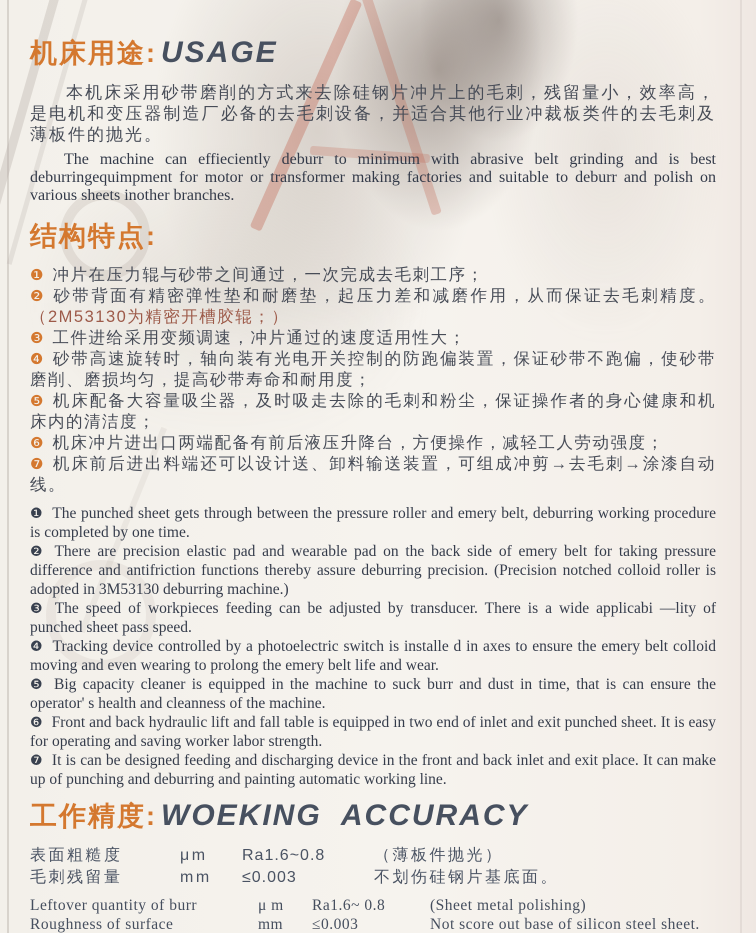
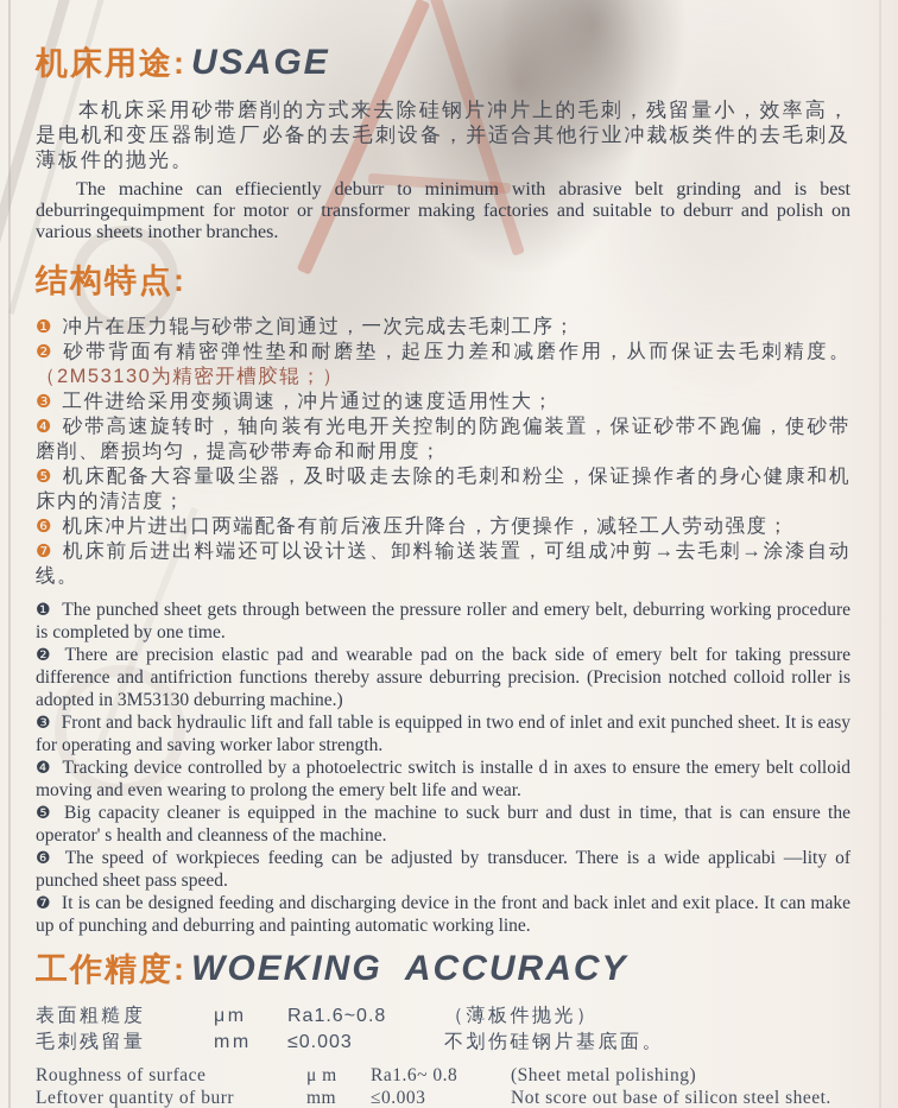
  机床用途:
  USAGE
  本机床采用砂带磨削的方式来去除硅钢片冲片上的毛刺，残留量小，效率高，是电机和变压器制造厂必备的去毛刺设备，并适合其他行业冲裁板类件的去毛刺及薄板件的抛光。
  The machine can effieciently deburr to minimum with abrasive belt grinding and is best deburringequimpment for motor or transformer making factories and suitable to deburr and polish on various sheets inother branches.
  结构特点:
  ❶ 冲片在压力辊与砂带之间通过，一次完成去毛刺工序；
  ❷ 砂带背面有精密弹性垫和耐磨垫，起压力差和减磨作用，从而保证去毛刺精度。（2M53130为精密开槽胶辊；）
  ❸ 工件进给采用变频调速，冲片通过的速度适用性大；
  ❹ 砂带高速旋转时，轴向装有光电开关控制的防跑偏装置，保证砂带不跑偏，使砂带磨削、磨损均匀，提高砂带寿命和耐用度；
  ❺ 机床配备大容量吸尘器，及时吸走去除的毛刺和粉尘，保证操作者的身心健康和机床内的清洁度；
  ❻ 机床冲片进出口两端配备有前后液压升降台，方便操作，减轻工人劳动强度；
  ❼ 机床前后进出料端还可以设计送、卸料输送装置，可组成冲剪→去毛刺→涂漆自动线。
  ❶ The punched sheet gets through between the pressure roller and emery belt, deburring working procedure is completed by one time.
  ❷ There are precision elastic pad and wearable pad on the back side of emery belt for taking pressure difference and antifriction functions thereby assure deburring precision. (Precision notched colloid roller is adopted in 3M53130 deburring machine.)
- ❸ The speed of workpieces feeding can be adjusted by transducer. There is a wide applicabi —lity of punched sheet pass speed.
+ ❸ Front and back hydraulic lift and fall table is equipped in two end of inlet and exit punched sheet. It is easy for operating and saving worker labor strength.
  ❹ Tracking device controlled by a photoelectric switch is installe d in axes to ensure the emery belt colloid moving and even wearing to prolong the emery belt life and wear.
  ❺ Big capacity cleaner is equipped in the machine to suck burr and dust in time, that is can ensure the operator' s health and cleanness of the machine.
- ❻ Front and back hydraulic lift and fall table is equipped in two end of inlet and exit punched sheet. It is easy for operating and saving worker labor strength.
+ ❻ The speed of workpieces feeding can be adjusted by transducer. There is a wide applicabi —lity of punched sheet pass speed.
  ❼ It is can be designed feeding and discharging device in the front and back inlet and exit place. It can make up of punching and deburring and painting automatic working line.
  工作精度:
  WOEKING ACCURACY
  表面粗糙度
  μm
  Ra1.6~0.8
  （薄板件抛光）
  毛刺残留量
  mm
  ≤0.003
  不划伤硅钢片基底面。
- Leftover quantity of burr
+ Roughness of surface
  μ m
  Ra1.6~ 0.8
  (Sheet metal polishing)
- Roughness of surface
+ Leftover quantity of burr
  mm
  ≤0.003
  Not score out base of silicon steel sheet.
